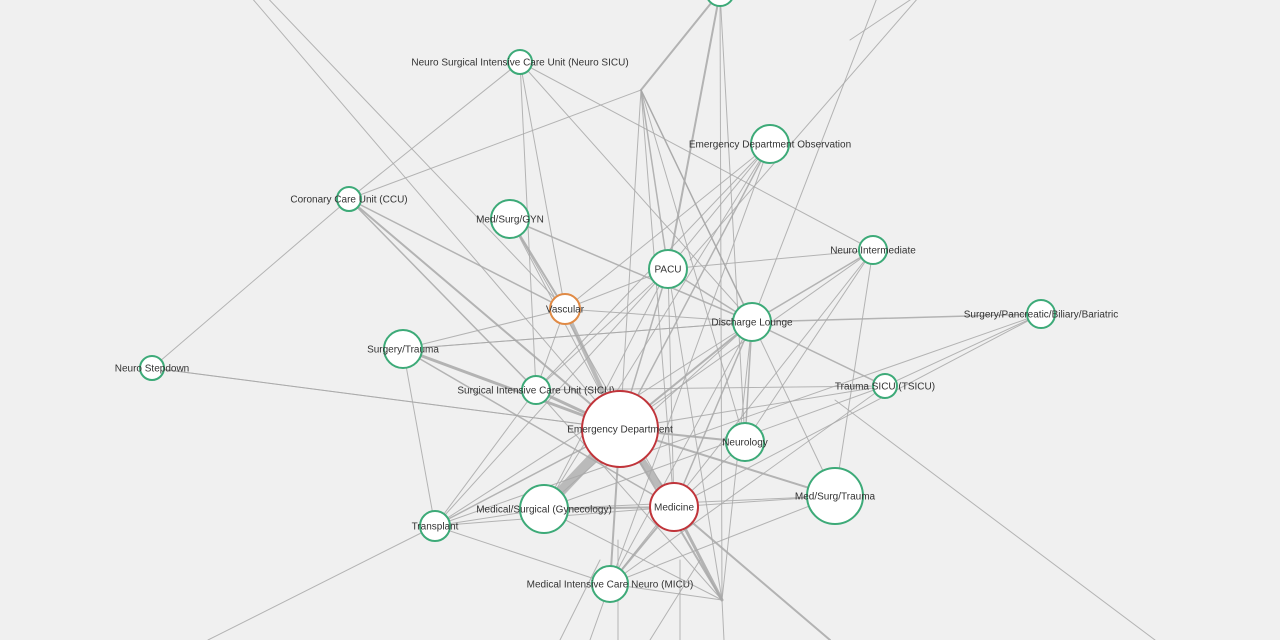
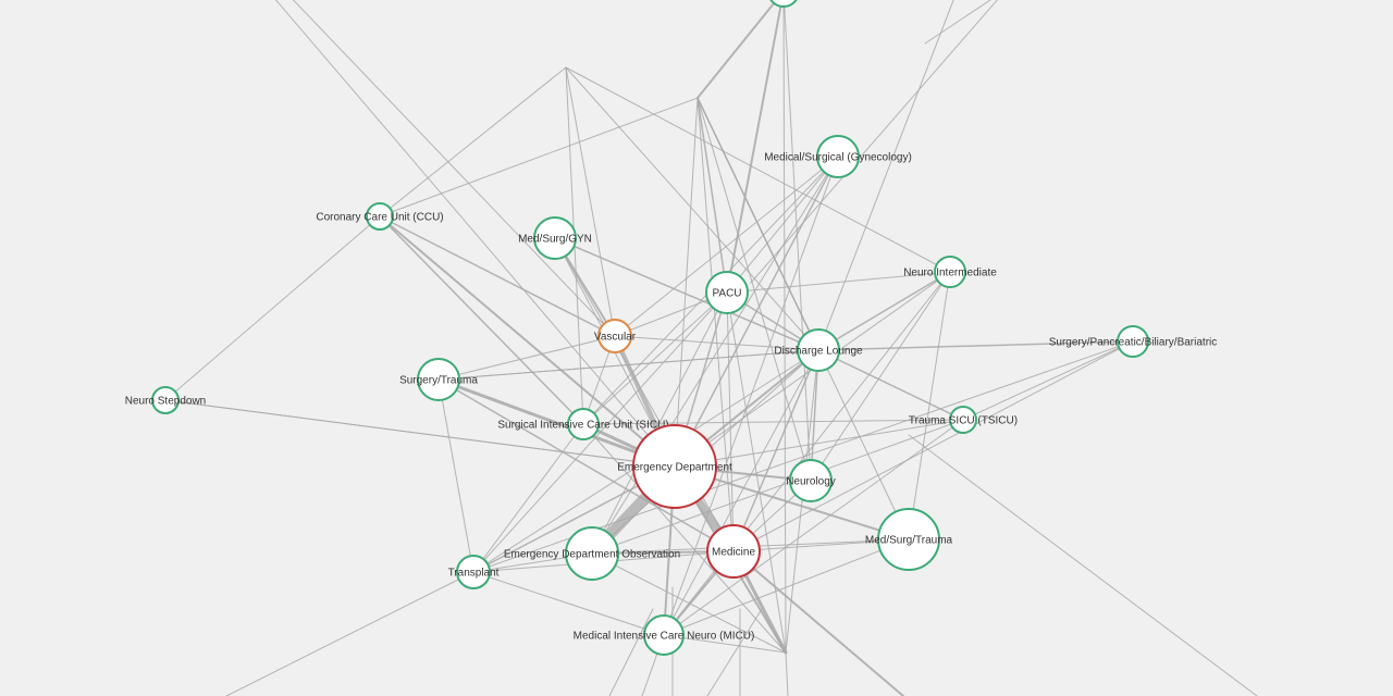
- Neuro Surgical Intensive Care Unit (Neuro SICU)
- Emergency Department Observation
+ Medical/Surgical (Gynecology)
  Coronary Care Unit (CCU)
  Med/Surg/GYN
  Neuro Intermediate
  PACU
  Vascular
  Discharge Lounge
  Surgery/Pancreatic/Biliary/Bariatric
  Surgery/Trauma
  Neuro Stepdown
  Surgical Intensive Care Unit (SICU
  Trauma SICU (TSICU)
  Emergency Department
  Neurology
  Med/Surg/Trauma
- Medical/Surgical (Gynecology)
+ Emergency Department Observation
  Medicine
  Transplant
  Medical Intensive Care Neuro (MICU)
